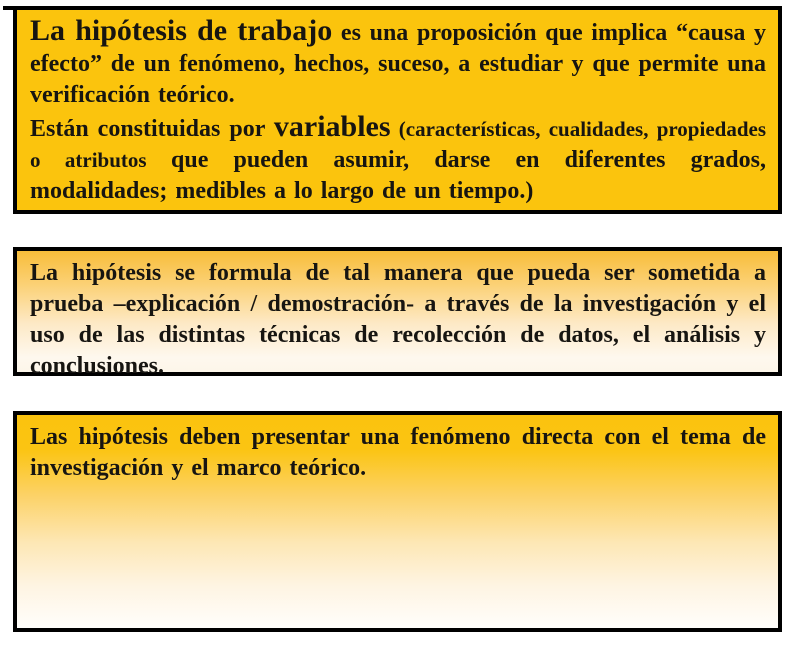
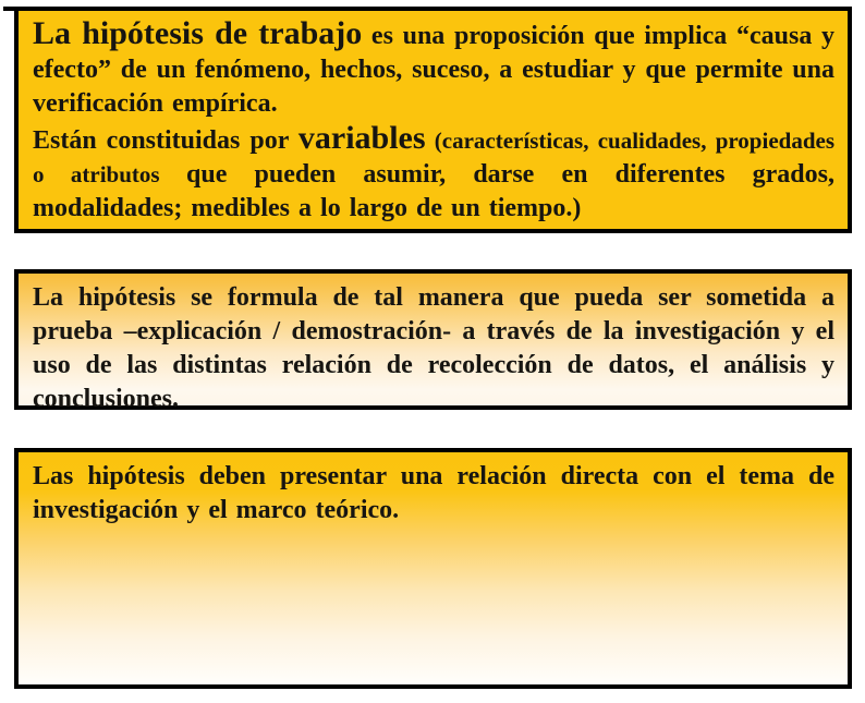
- La hipótesis de trabajo es una proposición que implica “causa y efecto” de un fenómeno, hechos, suceso, a estudiar y que permite una verificación teórico.
+ La hipótesis de trabajo es una proposición que implica “causa y efecto” de un fenómeno, hechos, suceso, a estudiar y que permite una verificación empírica.
  Están constituidas por variables (características, cualidades, propiedades o atributos que pueden asumir, darse en diferentes grados, modalidades; medibles a lo largo de un tiempo.)
- La hipótesis se formula de tal manera que pueda ser sometida a prueba –explicación / demostración- a través de la investigación y el uso de las distintas técnicas de recolección de datos, el análisis y conclusiones.
+ La hipótesis se formula de tal manera que pueda ser sometida a prueba –explicación / demostración- a través de la investigación y el uso de las distintas relación de recolección de datos, el análisis y conclusiones.
- Las hipótesis deben presentar una fenómeno directa con el tema de investigación y el marco teórico.
+ Las hipótesis deben presentar una relación directa con el tema de investigación y el marco teórico.
